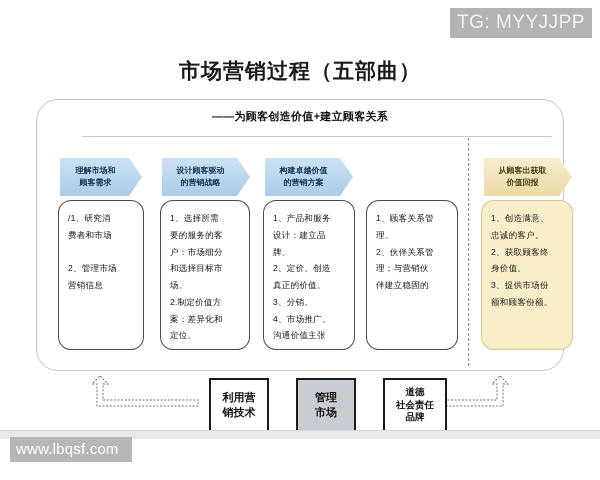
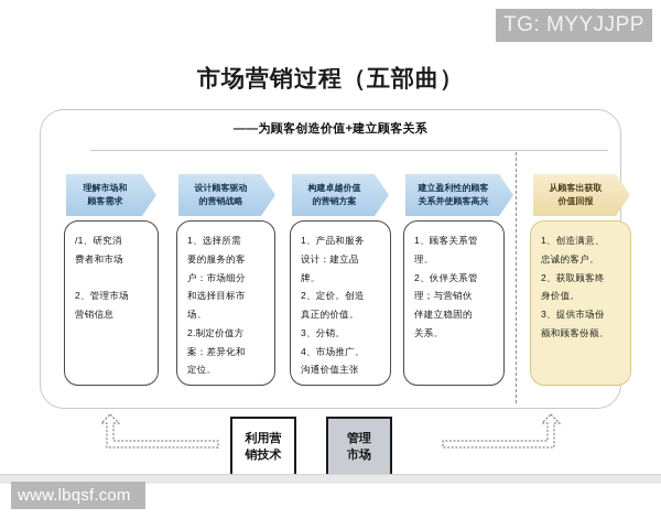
  TG: MYYJJPP
  市场营销过程（五部曲）
  ——为顾客创造价值+建立顾客关系
  理解市场和
  顾客需求
  设计顾客驱动
  的营销战略
  构建卓越价值
  的营销方案
+ 建立盈利性的顾客
+ 关系并使顾客高兴
  从顾客出获取
  价值回报
  /1、研究消
  费者和市场
  2、管理市场
  营销信息
  1、选择所需
  要的服务的客
  户：市场细分
  和选择目标市
  场。
  2.制定价值方
  案：差异化和
  定位。
  1、产品和服务
  设计：建立品
  牌。
  2、定价。创造
  真正的价值。
  3、分销。
  4、市场推广。
  沟通价值主张
  1、顾客关系管
  理。
  2、伙伴关系管
  理；与营销伙
  伴建立稳固的
+ 关系。
  1、创造满意、
  忠诚的客户。
  2、获取顾客终
  身价值。
  3、提供市场份
  额和顾客份额。
  利用营
  销技术
  管理
  市场
- 道德
- 社会责任
- 品牌
  www.lbqsf.com
